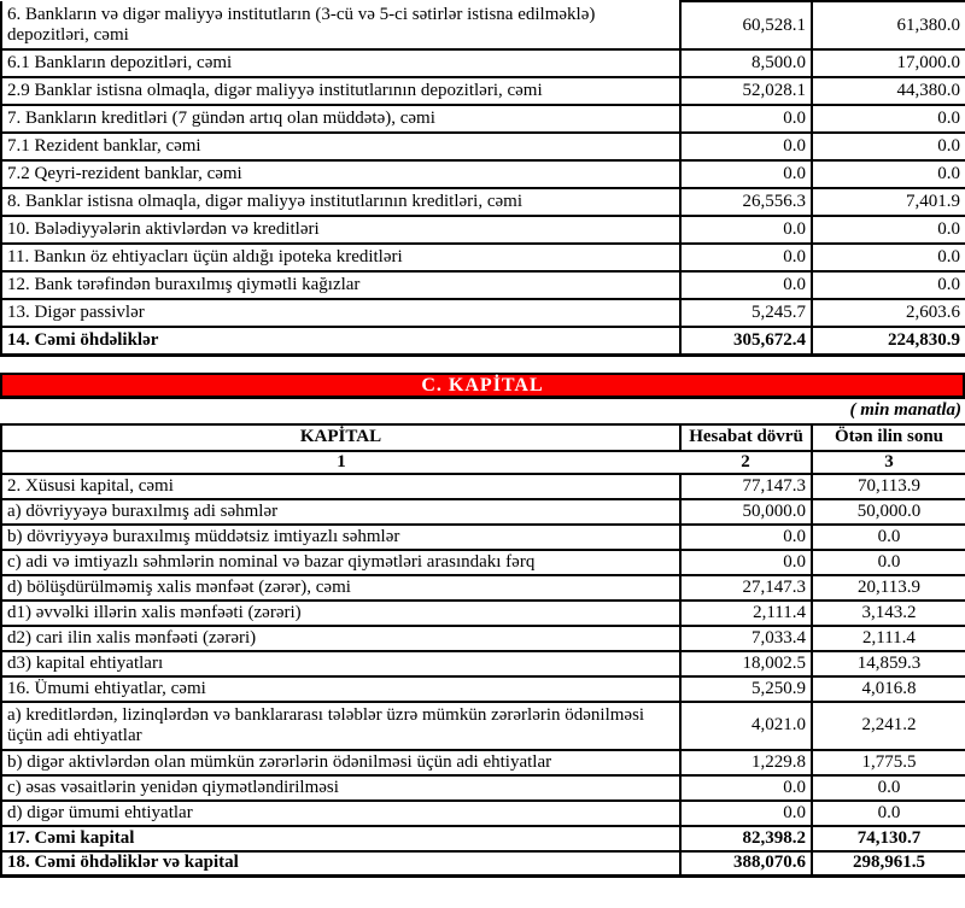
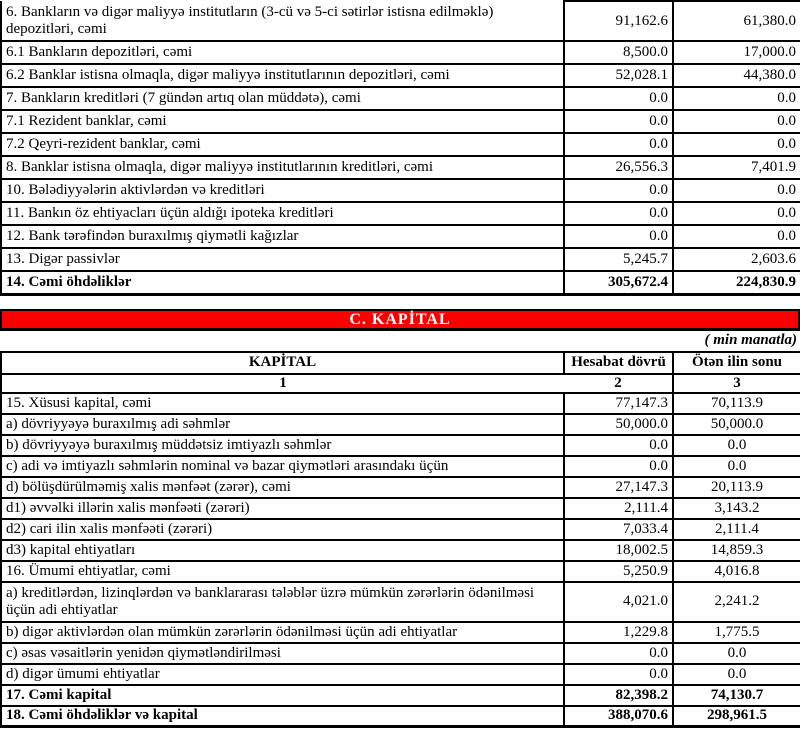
- 6. Bankların və digər maliyyə institutların (3-cü və 5-ci sətirlər istisna edilməklə) depozitləri, cəmi	60,528.1	61,380.0
+ 6. Bankların və digər maliyyə institutların (3-cü və 5-ci sətirlər istisna edilməklə) depozitləri, cəmi	91,162.6	61,380.0
  6.1 Bankların depozitləri, cəmi	8,500.0	17,000.0
- 2.9 Banklar istisna olmaqla, digər maliyyə institutlarının depozitləri, cəmi	52,028.1	44,380.0
+ 6.2 Banklar istisna olmaqla, digər maliyyə institutlarının depozitləri, cəmi	52,028.1	44,380.0
  7. Bankların kreditləri (7 gündən artıq olan müddətə), cəmi	0.0	0.0
  7.1 Rezident banklar, cəmi	0.0	0.0
  7.2 Qeyri-rezident banklar, cəmi	0.0	0.0
  8. Banklar istisna olmaqla, digər maliyyə institutlarının kreditləri, cəmi	26,556.3	7,401.9
  10. Bələdiyyələrin aktivlərdən və kreditləri	0.0	0.0
  11. Bankın öz ehtiyacları üçün aldığı ipoteka kreditləri	0.0	0.0
  12. Bank tərəfindən buraxılmış qiymətli kağızlar	0.0	0.0
  13. Digər passivlər	5,245.7	2,603.6
  14. Cəmi öhdəliklər	305,672.4	224,830.9
  C. KAPİTAL
  ( min manatla)
  KAPİTAL	Hesabat dövrü	Ötən ilin sonu
  1	2	3
- 2. Xüsusi kapital, cəmi	77,147.3	70,113.9
+ 15. Xüsusi kapital, cəmi	77,147.3	70,113.9
  a) dövriyyəyə buraxılmış adi səhmlər	50,000.0	50,000.0
  b) dövriyyəyə buraxılmış müddətsiz imtiyazlı səhmlər	0.0	0.0
- c) adi və imtiyazlı səhmlərin nominal və bazar qiymətləri arasındakı fərq	0.0	0.0
+ c) adi və imtiyazlı səhmlərin nominal və bazar qiymətləri arasındakı üçün	0.0	0.0
  d) bölüşdürülməmiş xalis mənfəət (zərər), cəmi	27,147.3	20,113.9
  d1) əvvəlki illərin xalis mənfəəti (zərəri)	2,111.4	3,143.2
  d2) cari ilin xalis mənfəəti (zərəri)	7,033.4	2,111.4
  d3) kapital ehtiyatları	18,002.5	14,859.3
  16. Ümumi ehtiyatlar, cəmi	5,250.9	4,016.8
  a) kreditlərdən, lizinqlərdən və banklararası tələblər üzrə mümkün zərərlərin ödənilməsi üçün adi ehtiyatlar	4,021.0	2,241.2
  b) digər aktivlərdən olan mümkün zərərlərin ödənilməsi üçün adi ehtiyatlar	1,229.8	1,775.5
  c) əsas vəsaitlərin yenidən qiymətləndirilməsi	0.0	0.0
  d) digər ümumi ehtiyatlar	0.0	0.0
  17. Cəmi kapital	82,398.2	74,130.7
  18. Cəmi öhdəliklər və kapital	388,070.6	298,961.5
